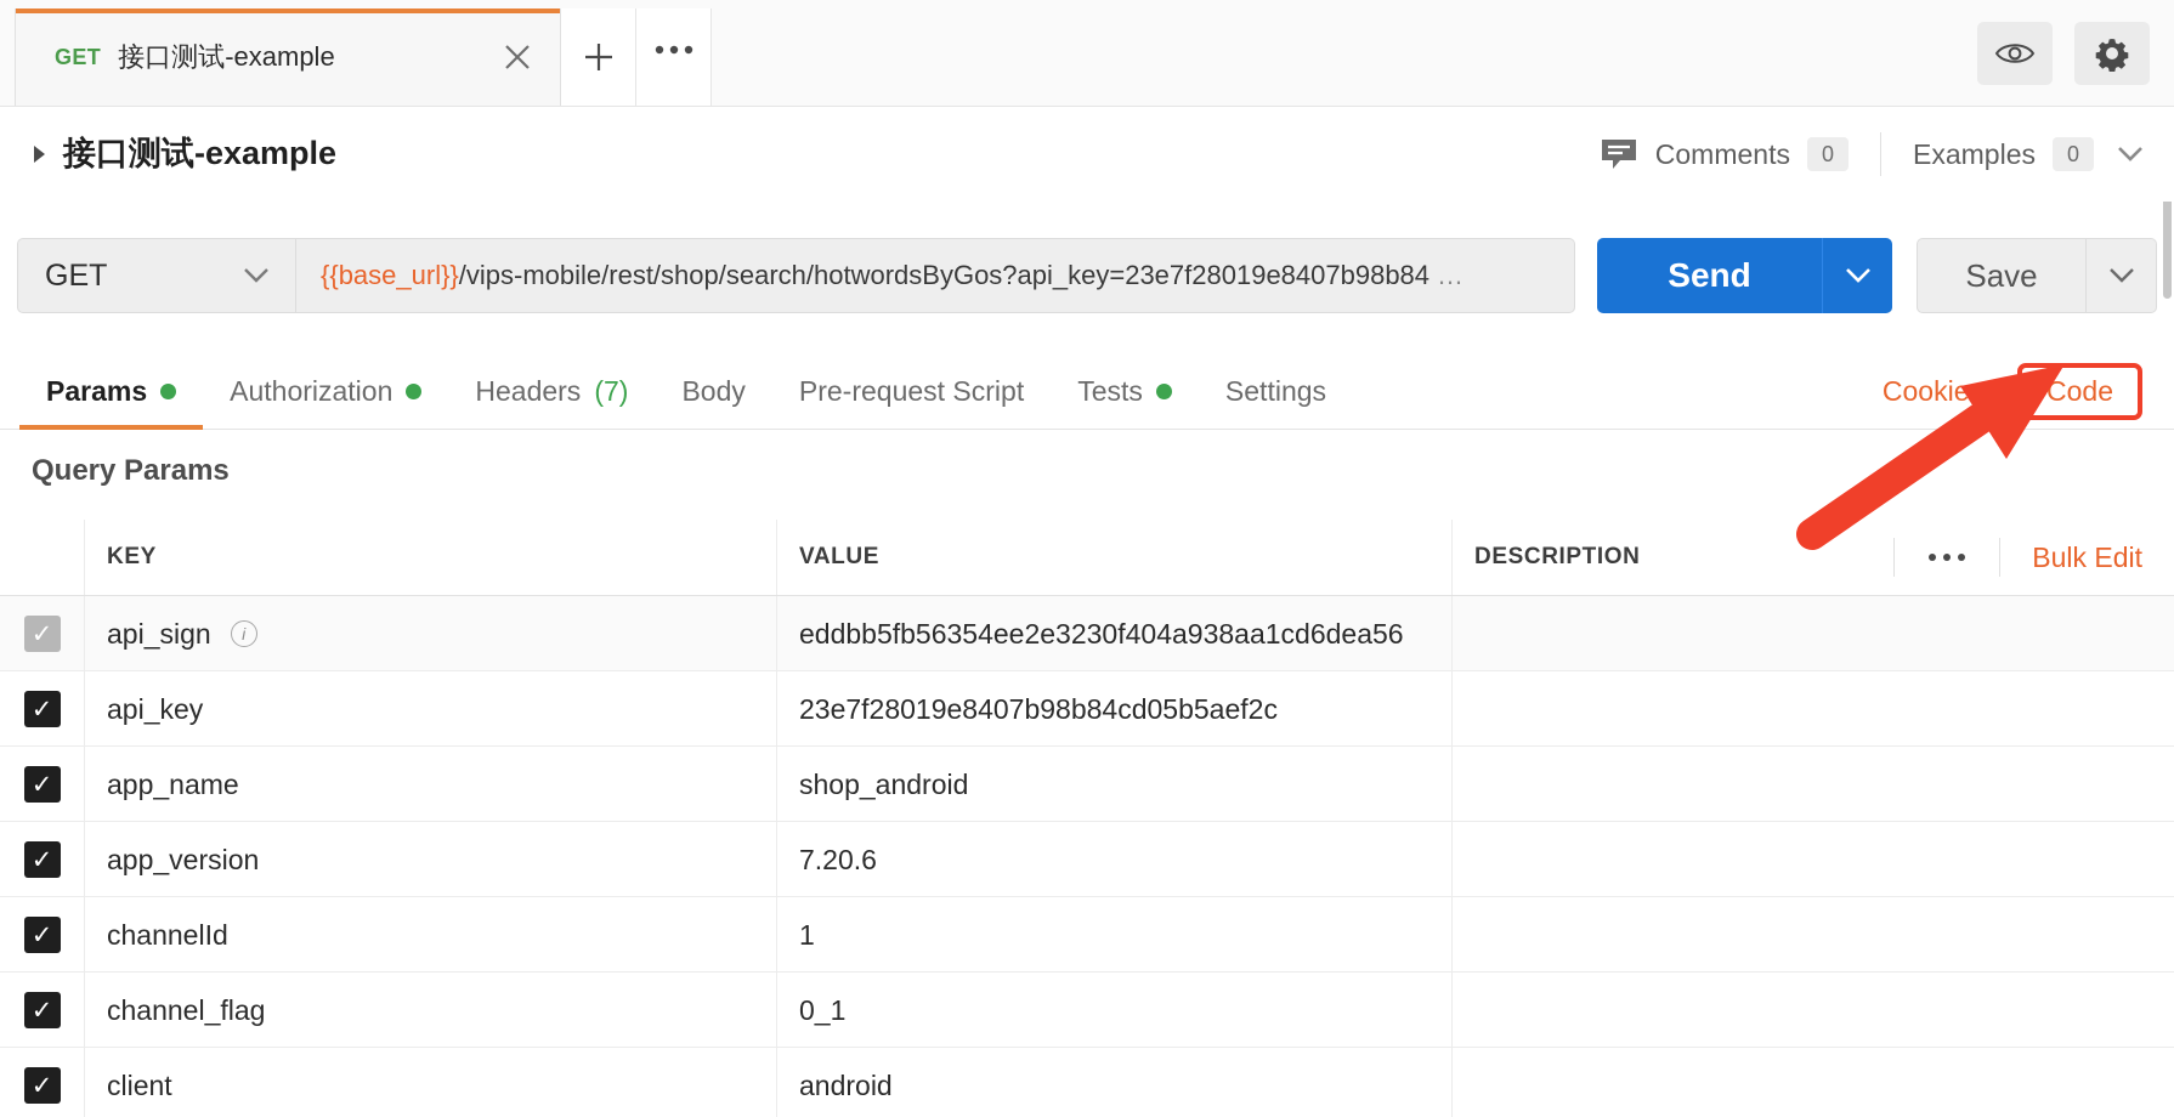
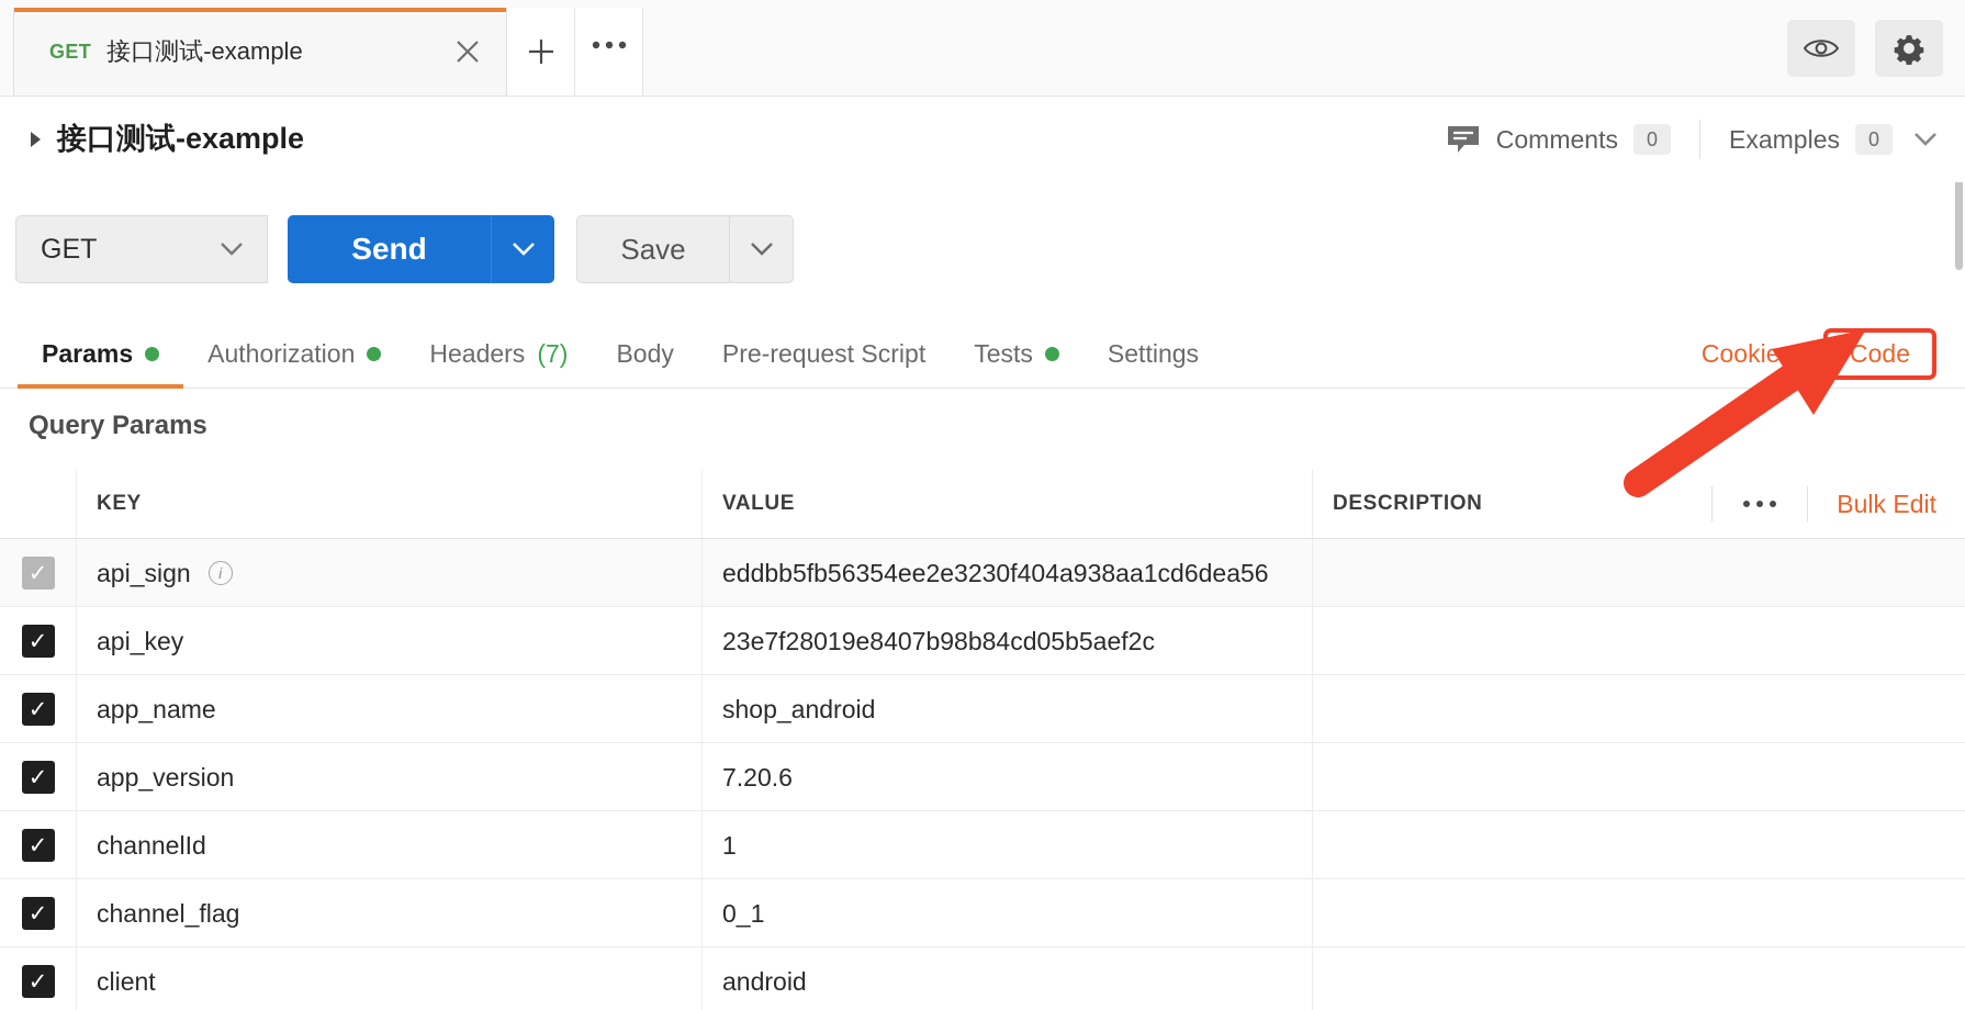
  GET
  接口测试-example
  接口测试-example
  Comments
  0
  Examples
  0
  GET
- {{base_url}}
- /vips-mobile/rest/shop/search/hotwordsByGos?api_key=23e7f28019e8407b98b84
- …
  Send
  Save
  Params
  Authorization
  Headers
  (7)
  Body
  Pre-request Script
  Tests
  Settings
  Cookie
  Code
  Query Params
  KEY
  VALUE
  DESCRIPTION
  Bulk Edit
  ✓
  api_sign
  i
  eddbb5fb56354ee2e3230f404a938aa1cd6dea56
  ✓
  api_key
  23e7f28019e8407b98b84cd05b5aef2c
  ✓
  app_name
  shop_android
  ✓
  app_version
  7.20.6
  ✓
  channelId
  1
  ✓
  channel_flag
  0_1
  ✓
  client
  android
